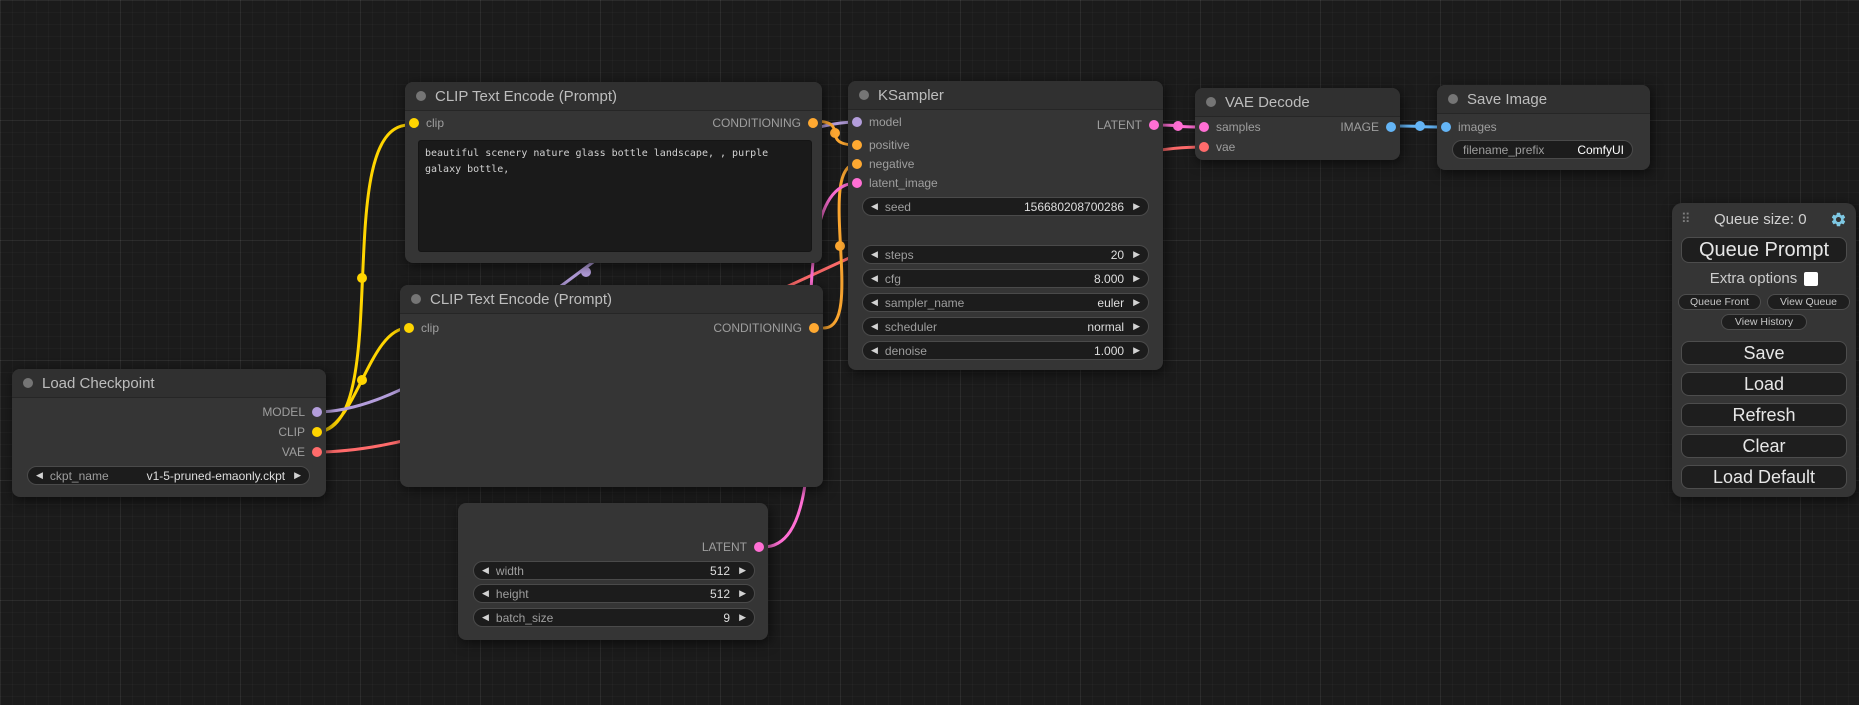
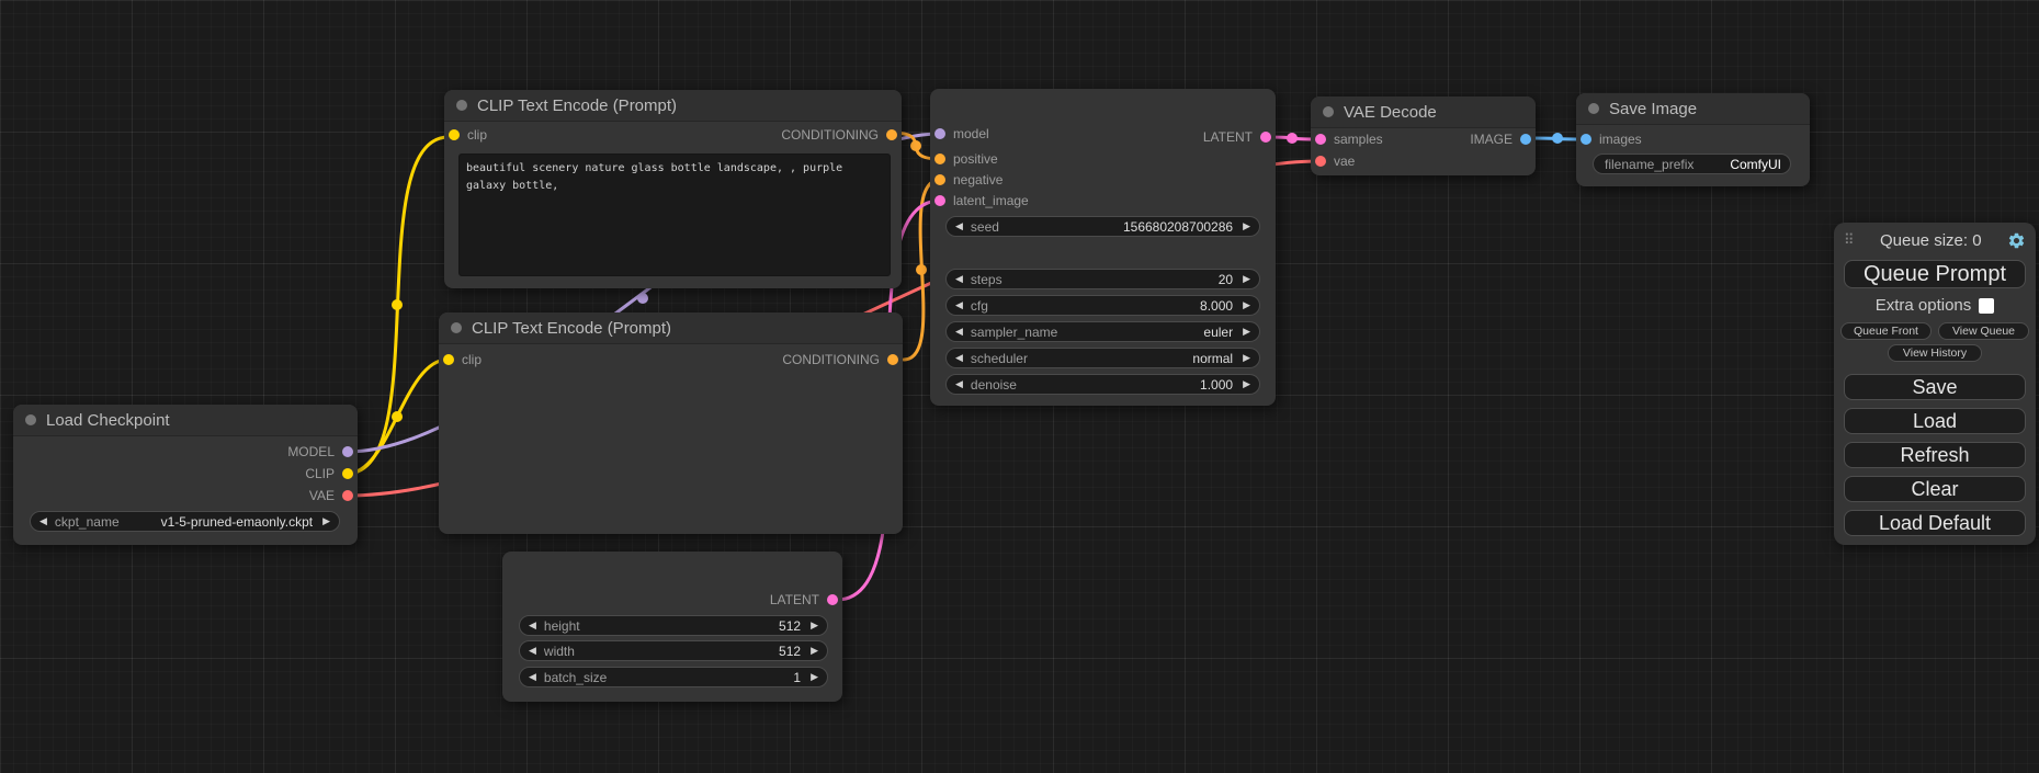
  Load Checkpoint
  MODEL
  CLIP
  VAE
  ◀
  ckpt_name
  v1-5-pruned-emaonly.ckpt
  ▶
  CLIP Text Encode (Prompt)
  clip
  CONDITIONING
  CLIP Text Encode (Prompt)
  clip
  CONDITIONING
  LATENT
  ◀
- width
+ height
  512
  ▶
  ◀
- height
+ width
  512
  ▶
  ◀
  batch_size
- 9
+ 1
  ▶
- KSampler
  model
  positive
  negative
  latent_image
  LATENT
  ◀
  seed
  156680208700286
  ▶
  ◀
  steps
  20
  ▶
  ◀
  cfg
  8.000
  ▶
  ◀
  sampler_name
  euler
  ▶
  ◀
  scheduler
  normal
  ▶
  ◀
  denoise
  1.000
  ▶
  VAE Decode
  samples
  vae
  IMAGE
  Save Image
  images
  filename_prefix
  ComfyUI
  ⠿
  Queue size: 0
  Queue Prompt
  Extra options
  Queue Front
  View Queue
  View History
  Save
  Load
  Refresh
  Clear
  Load Default
